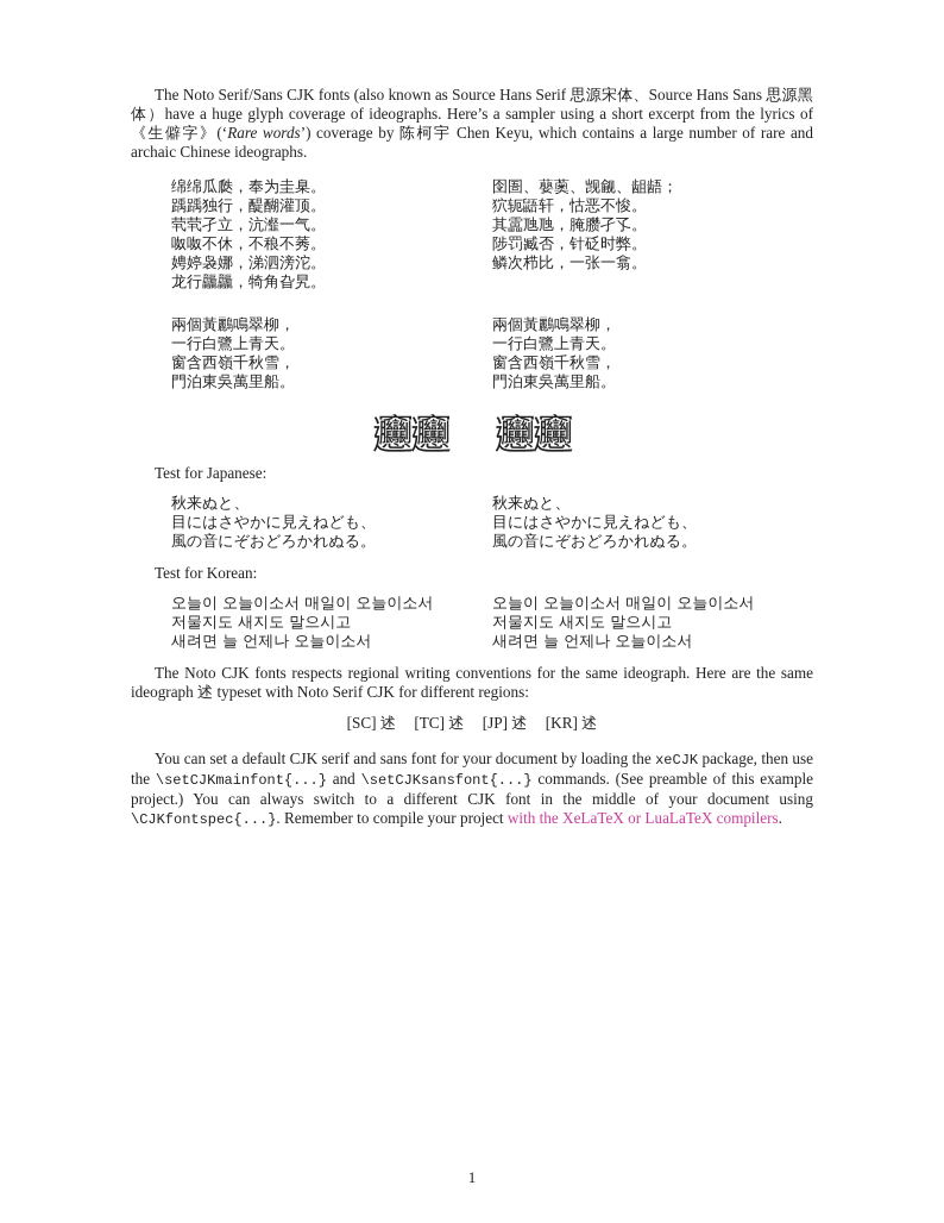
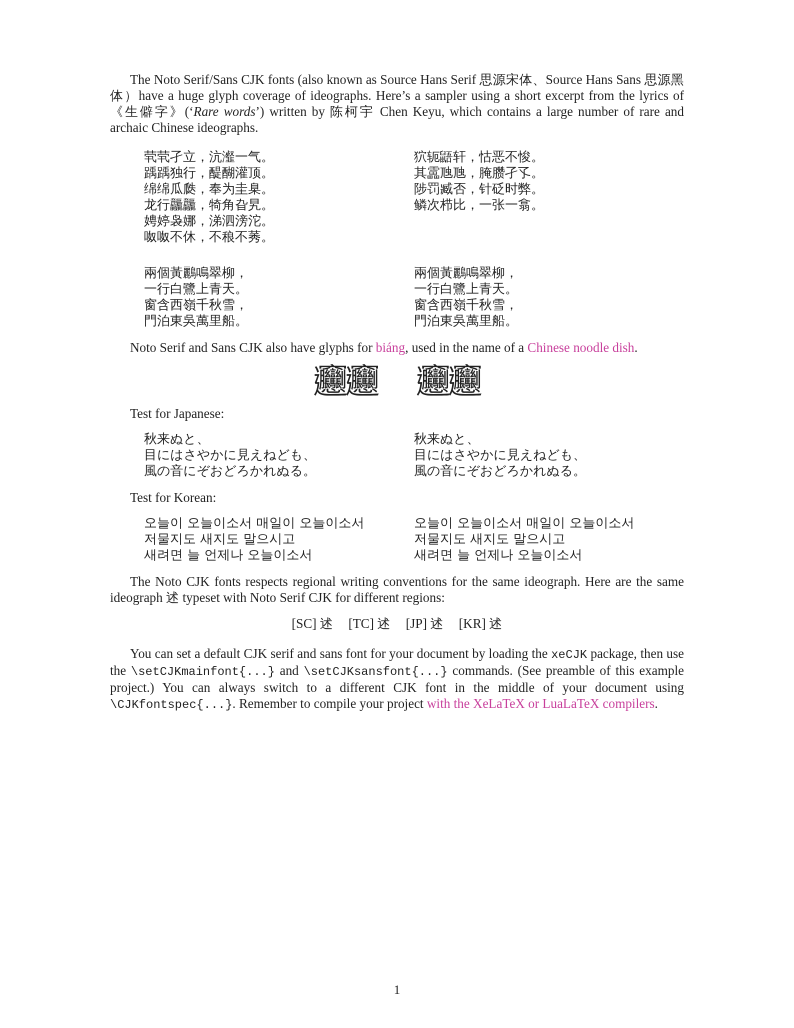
- The Noto Serif/Sans CJK fonts (also known as Source Hans Serif 思源宋体、Source Hans Sans 思源黑体）have a huge glyph coverage of ideographs. Here’s a sampler using a short excerpt from the lyrics of《生僻字》(‘Rare words’) coverage by 陈柯宇 Chen Keyu, which contains a large number of rare and archaic Chinese ideographs.
+ The Noto Serif/Sans CJK fonts (also known as Source Hans Serif 思源宋体、Source Hans Sans 思源黑体）have a huge glyph coverage of ideographs. Here’s a sampler using a short excerpt from the lyrics of《生僻字》(‘Rare words’) written by 陈柯宇 Chen Keyu, which contains a large number of rare and archaic Chinese ideographs.
- 绵绵瓜瓞，奉为圭臬。
+ 茕茕孑立，沆瀣一气。
  踽踽独行，醍醐灌顶。
- 茕茕孑立，沆瀣一气。
+ 绵绵瓜瓞，奉为圭臬。
- 呶呶不休，不稂不莠。
+ 龙行龘龘，犄角旮旯。
  娉婷袅娜，涕泗滂沱。
- 龙行龘龘，犄角旮旯。
+ 呶呶不休，不稂不莠。
- 囹圄、蘡薁、觊觎、龃龉；
  狖轭鼯轩，怙恶不悛。
  其靁虺虺，腌臜孑孓。
  陟罚臧否，针砭时弊。
  鳞次栉比，一张一翕。
  兩個黃鸝鳴翠柳，
  一行白鷺上青天。
  窗含西嶺千秋雪，
  門泊東吳萬里船。
  兩個黃鸝鳴翠柳，
  一行白鷺上青天。
  窗含西嶺千秋雪，
  門泊東吳萬里船。
+ Noto Serif and Sans CJK also have glyphs for biáng, used in the name of a Chinese noodle dish.
  𰻞𰻞 𰻞𰻞
  Test for Japanese:
  秋来ぬと、
  目にはさやかに見えねども、
  風の音にぞおどろかれぬる。
  秋来ぬと、
  目にはさやかに見えねども、
  風の音にぞおどろかれぬる。
  Test for Korean:
  오늘이 오늘이소서 매일이 오늘이소서
  저물지도 새지도 말으시고
  새려면 늘 언제나 오늘이소서
  오늘이 오늘이소서 매일이 오늘이소서
  저물지도 새지도 말으시고
  새려면 늘 언제나 오늘이소서
  The Noto CJK fonts respects regional writing conventions for the same ideograph. Here are the same ideograph 述 typeset with Noto Serif CJK for different regions:
  [SC] 述 [TC] 述 [JP] 述 [KR] 述
  You can set a default CJK serif and sans font for your document by loading the xeCJK package, then use the \setCJKmainfont{...} and \setCJKsansfont{...} commands. (See preamble of this example project.) You can always switch to a different CJK font in the middle of your document using \CJKfontspec{...}. Remember to compile your project with the XeLaTeX or LuaLaTeX compilers.
  1
